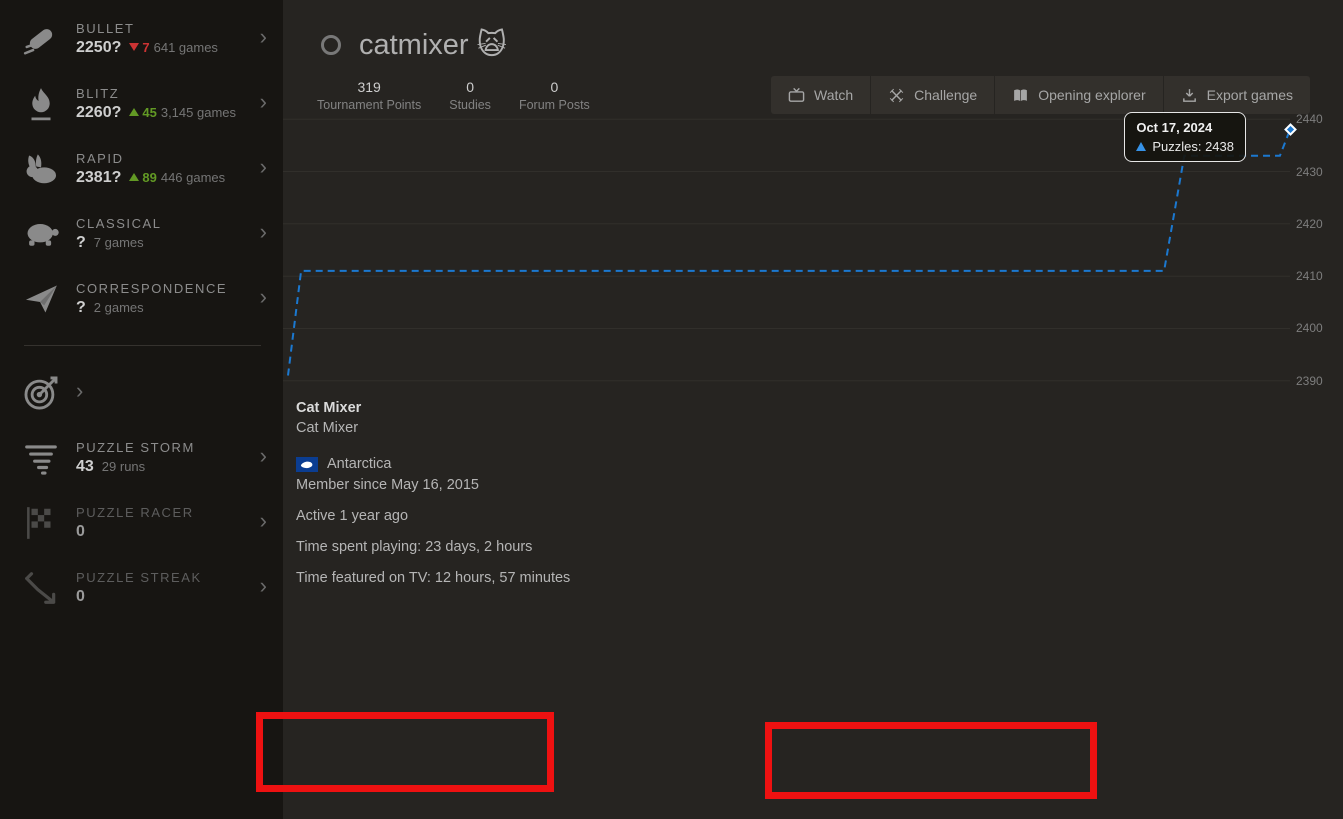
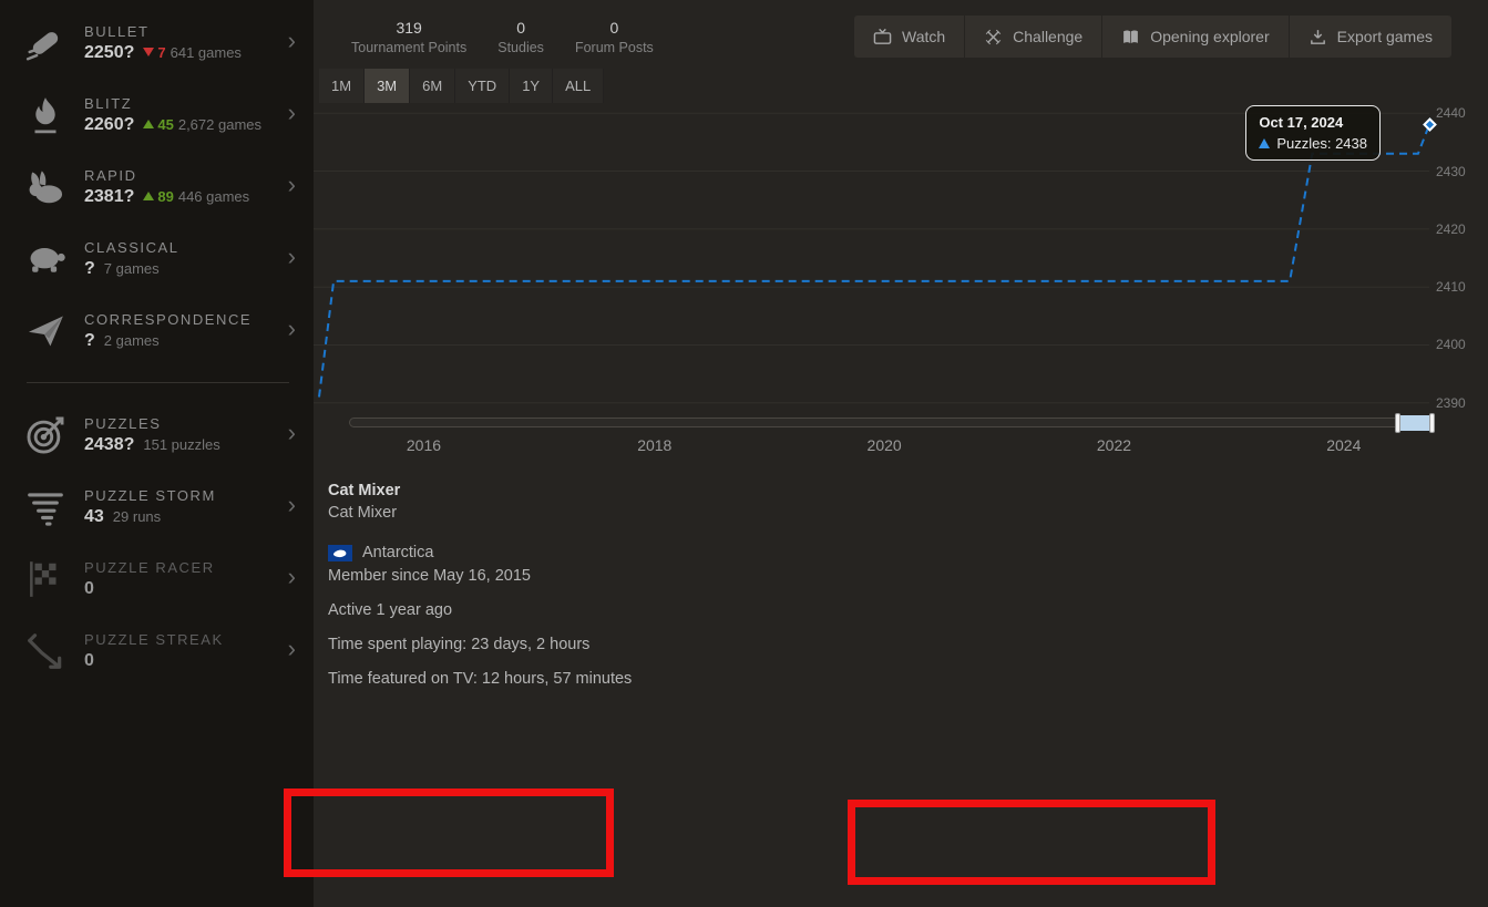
  BULLET
  2250?
  7
  641 games
  ›
  BLITZ
  2260?
  45
- 3,145 games
+ 2,672 games
  ›
  RAPID
  2381?
  89
  446 games
  ›
  CLASSICAL
  ?
  7 games
  ›
  CORRESPONDENCE
  ?
  2 games
  ›
+ PUZZLES
+ 2438?
+ 151 puzzles
  ›
  PUZZLE STORM
  43
  29 runs
  ›
  PUZZLE RACER
  0
  ›
  PUZZLE STREAK
  0
  ›
- catmixer 🙀
  319
  Tournament Points
  0
  Studies
  0
  Forum Posts
  Watch
  Challenge
  Opening explorer
  Export games
+ 1M
+ 3M
+ 6M
+ YTD
+ 1Y
+ ALL
  Oct 17, 2024
  Puzzles: 2438
  2390
  2400
  2410
  2420
  2430
  2440
+ 2016
+ 2018
+ 2020
+ 2022
+ 2024
  Cat Mixer
  Cat Mixer
  Antarctica
  Member since May 16, 2015
  Active 1 year ago
  Time spent playing: 23 days, 2 hours
  Time featured on TV: 12 hours, 57 minutes
